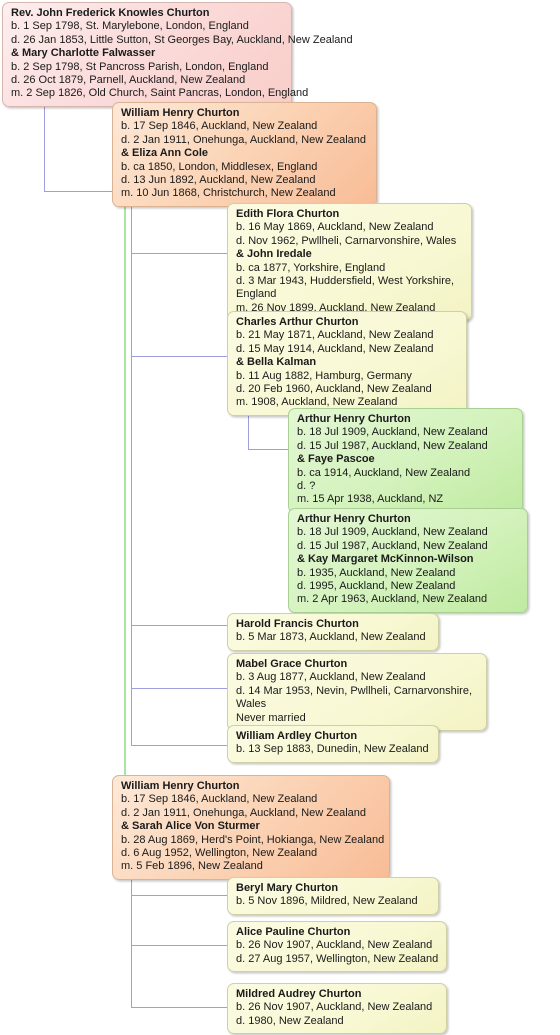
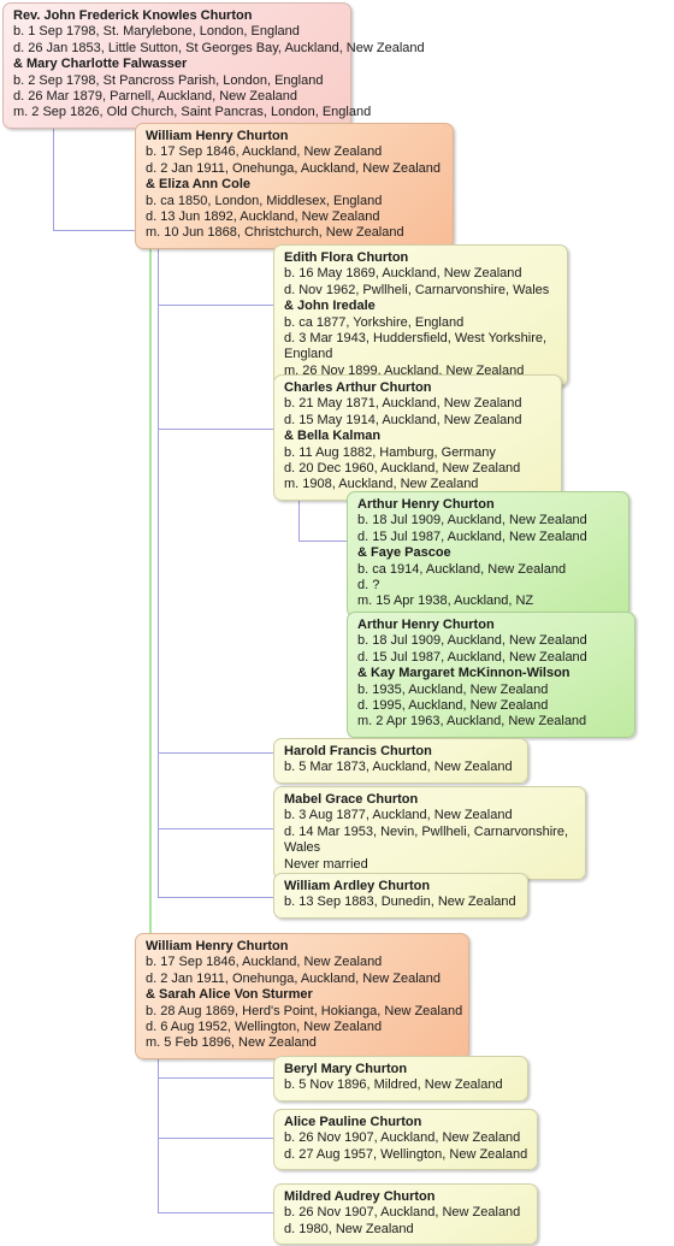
  Rev. John Frederick Knowles Churton
  b. 1 Sep 1798, St. Marylebone, London, England
  d. 26 Jan 1853, Little Sutton, St Georges Bay, Auckland, New Zealand
  & Mary Charlotte Falwasser
  b. 2 Sep 1798, St Pancross Parish, London, England
- d. 26 Oct 1879, Parnell, Auckland, New Zealand
+ d. 26 Mar 1879, Parnell, Auckland, New Zealand
  m. 2 Sep 1826, Old Church, Saint Pancras, London, England
  William Henry Churton
  b. 17 Sep 1846, Auckland, New Zealand
  d. 2 Jan 1911, Onehunga, Auckland, New Zealand
  & Eliza Ann Cole
  b. ca 1850, London, Middlesex, England
  d. 13 Jun 1892, Auckland, New Zealand
  m. 10 Jun 1868, Christchurch, New Zealand
  Edith Flora Churton
  b. 16 May 1869, Auckland, New Zealand
  d. Nov 1962, Pwllheli, Carnarvonshire, Wales
  & John Iredale
  b. ca 1877, Yorkshire, England
  d. 3 Mar 1943, Huddersfield, West Yorkshire, England
  m. 26 Nov 1899, Auckland, New Zealand
  Charles Arthur Churton
  b. 21 May 1871, Auckland, New Zealand
  d. 15 May 1914, Auckland, New Zealand
  & Bella Kalman
  b. 11 Aug 1882, Hamburg, Germany
- d. 20 Feb 1960, Auckland, New Zealand
+ d. 20 Dec 1960, Auckland, New Zealand
  m. 1908, Auckland, New Zealand
  Arthur Henry Churton
  b. 18 Jul 1909, Auckland, New Zealand
  d. 15 Jul 1987, Auckland, New Zealand
  & Faye Pascoe
  b. ca 1914, Auckland, New Zealand
  d. ?
  m. 15 Apr 1938, Auckland, NZ
  Arthur Henry Churton
  b. 18 Jul 1909, Auckland, New Zealand
  d. 15 Jul 1987, Auckland, New Zealand
  & Kay Margaret McKinnon-Wilson
  b. 1935, Auckland, New Zealand
  d. 1995, Auckland, New Zealand
  m. 2 Apr 1963, Auckland, New Zealand
  Harold Francis Churton
  b. 5 Mar 1873, Auckland, New Zealand
  Mabel Grace Churton
  b. 3 Aug 1877, Auckland, New Zealand
  d. 14 Mar 1953, Nevin, Pwllheli, Carnarvonshire, Wales
  Never married
  William Ardley Churton
  b. 13 Sep 1883, Dunedin, New Zealand
  William Henry Churton
  b. 17 Sep 1846, Auckland, New Zealand
  d. 2 Jan 1911, Onehunga, Auckland, New Zealand
  & Sarah Alice Von Sturmer
  b. 28 Aug 1869, Herd's Point, Hokianga, New Zealand
  d. 6 Aug 1952, Wellington, New Zealand
  m. 5 Feb 1896, New Zealand
  Beryl Mary Churton
  b. 5 Nov 1896, Mildred, New Zealand
  Alice Pauline Churton
  b. 26 Nov 1907, Auckland, New Zealand
  d. 27 Aug 1957, Wellington, New Zealand
  Mildred Audrey Churton
  b. 26 Nov 1907, Auckland, New Zealand
  d. 1980, New Zealand
